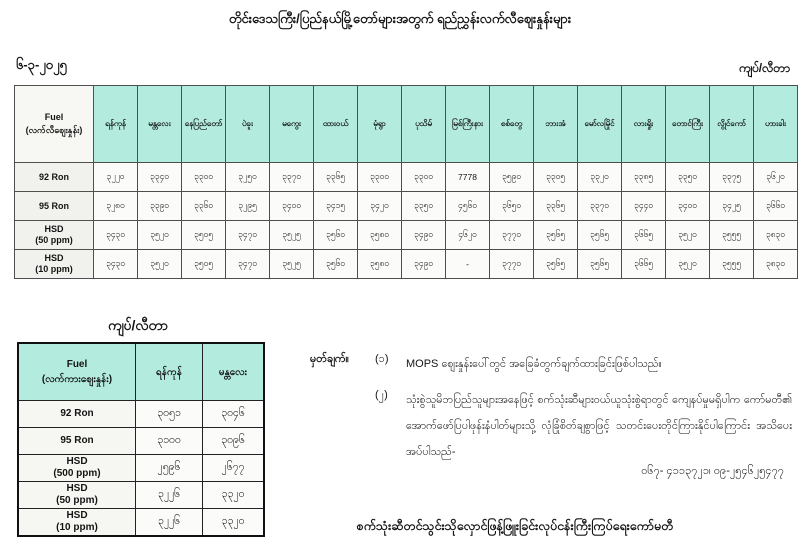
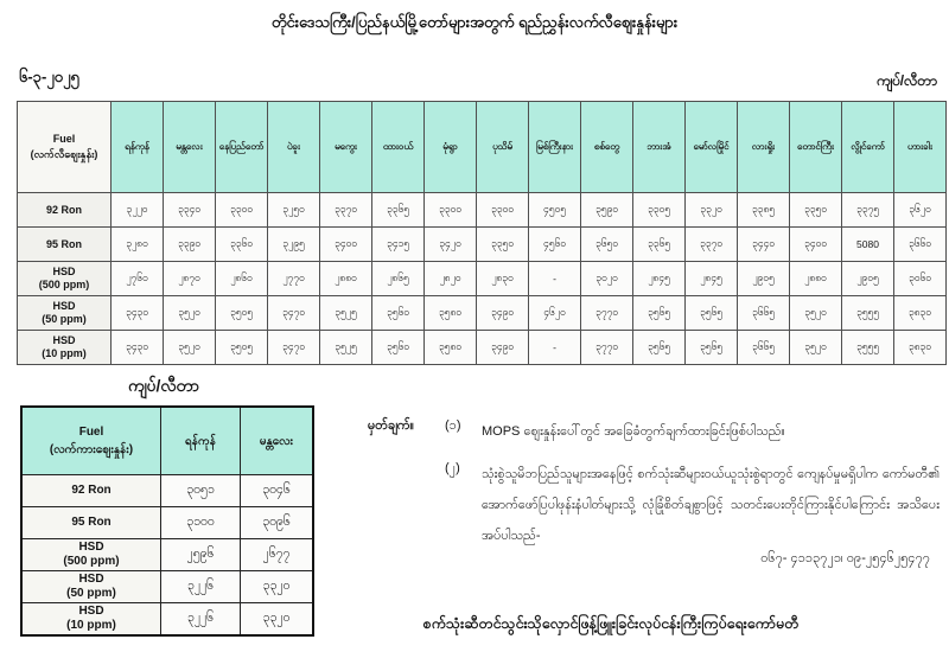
  တိုင်းဒေသကြီး/ပြည်နယ်မြို့တော်များအတွက် ရည်ညွှန်းလက်လီဈေးနှုန်းများ
  ၆-၃-၂၀၂၅
  ကျပ်/လီတာ
  Fuel (လက်လီဈေးနှုန်း)	ရန်ကုန်	မန္တလေး	နေပြည်တော်	ပဲခူး	မကွေး	ထားဝယ်	မုံရွာ	ပုသိမ်	မြစ်ကြီးနား	စစ်တွေ	ဘားအံ	မော်လမြိုင်	လားရှိုး	တောင်ကြီး	လွိုင်ကော်	ဟားခါး
- 92 Ron	၃၂၂၀	၃၃၄၀	၃၃၀၀	၃၂၅၀	၃၃၇၀	၃၃၆၅	၃၃၀၀	၃၃၀၀	7778	၃၅၉၀	၃၃၀၅	၃၃၂၀	၃၃၈၅	၃၃၅၀	၃၃၇၅	၃၆၂၀
+ 92 Ron	၃၂၂၀	၃၃၄၀	၃၃၀၀	၃၂၅၀	၃၃၇၀	၃၃၆၅	၃၃၀၀	၃၃၀၀	၄၅၀၅	၃၅၉၀	၃၃၀၅	၃၃၂၀	၃၃၈၅	၃၃၅၀	၃၃၇၅	၃၆၂၀
- 95 Ron	၃၂၈၀	၃၃၉၀	၃၃၆၀	၃၂၉၅	၃၄၀၀	၃၄၁၅	၃၄၂၀	၃၃၅၀	၄၅၆၀	၃၆၅၀	၃၃၆၅	၃၃၇၀	၃၄၄၀	၃၄၀၀	၃၄၂၅	၃၆၆၀
+ 95 Ron	၃၂၈၀	၃၃၉၀	၃၃၆၀	၃၂၉၅	၃၄၀၀	၃၄၁၅	၃၄၂၀	၃၃၅၀	၄၅၆၀	၃၆၅၀	၃၃၆၅	၃၃၇၀	၃၄၄၀	၃၄၀၀	5080	၃၆၆၀
+ HSD(500 ppm)	၂၇၆၀	၂၈၇၀	၂၈၆၀	၂၇၇၀	၂၈၈၀	၂၈၆၅	၂၈၂၀	၂၈၃၀	-	၃၀၂၀	၂၈၄၅	၂၈၄၅	၂၉၀၅	၂၈၈၀	၂၉၀၅	၃၀၆၀
  HSD(50 ppm)	၃၄၃၀	၃၅၂၀	၃၅၀၅	၃၄၇၀	၃၅၂၅	၃၅၆၀	၃၅၈၀	၃၄၉၀	၄၆၂၀	၃၇၇၀	၃၅၆၅	၃၅၆၅	၃၆၆၅	၃၅၂၀	၃၅၅၅	၃၈၃၀
  HSD(10 ppm)	၃၄၃၀	၃၅၂၀	၃၅၀၅	၃၄၇၀	၃၅၂၅	၃၅၆၀	၃၅၈၀	၃၄၉၀	-	၃၇၇၀	၃၅၆၅	၃၅၆၅	၃၆၆၅	၃၅၂၀	၃၅၅၅	၃၈၃၀
  ကျပ်/လီတာ
  Fuel (လက်ကားဈေးနှုန်း)	ရန်ကုန်	မန္တလေး
  92 Ron	၃၀၅၁	၃၀၄၆
  95 Ron	၃၁၀၀	၃၀၉၆
  HSD(500 ppm)	၂၅၉၆	၂၆၇၇
  HSD(50 ppm)	၃၂၂၆	၃၃၂၀
  HSD(10 ppm)	၃၂၂၆	၃၃၂၀
  မှတ်ချက်။
  (၁)
  MOPS ဈေးနှုန်းပေါ်တွင် အခြေခံတွက်ချက်ထားခြင်းဖြစ်ပါသည်။
  (၂)
  သုံးစွဲသူမိဘပြည်သူများအနေဖြင့် စက်သုံးဆီများဝယ်ယူသုံးစွဲရာတွင် ကျေနပ်မှုမရှိပါက ကော်မတီ၏ အောက်ဖော်ပြပါဖုန်းနံပါတ်များသို့ လုံခြုံစိတ်ချစွာဖြင့် သတင်းပေးတိုင်ကြားနိုင်ပါကြောင်း အသိပေးအပ်ပါသည်-
  ဝ၆၇- ၄၁၁၃၇၂၁၊ ဝ၉-၂၅၄၆၂၅၄၇၇
  စက်သုံးဆီတင်သွင်းသိုလှောင်ဖြန့်ဖြူးခြင်းလုပ်ငန်းကြီးကြပ်ရေးကော်မတီ
